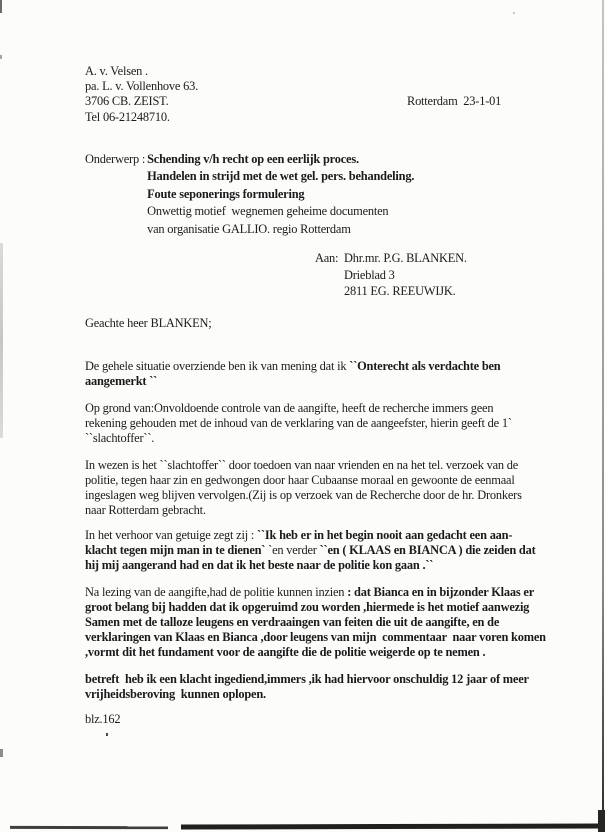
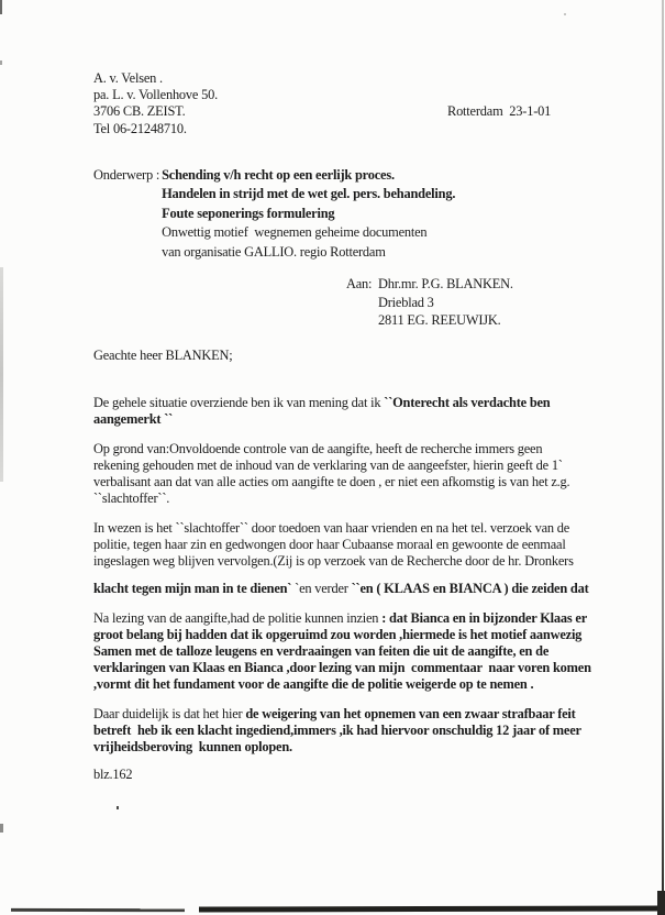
  A. v. Velsen .
- pa. L. v. Vollenhove 63.
+ pa. L. v. Vollenhove 50.
  3706 CB. ZEIST.
  Tel 06-21248710.
  Rotterdam 23-1-01
  Onderwerp :
  Schending v/h recht op een eerlijk proces.
  Handelen in strijd met de wet gel. pers. behandeling.
  Foute seponerings formulering
  Onwettig motief wegnemen geheime documenten
  van organisatie GALLIO. regio Rotterdam
  Aan:
  Dhr.mr. P.G. BLANKEN.
  Drieblad 3
  2811 EG. REEUWIJK.
  Geachte heer BLANKEN;
  De gehele situatie overziende ben ik van mening dat ik ``Onterecht als verdachte ben
  aangemerkt ``
  Op grond van:Onvoldoende controle van de aangifte, heeft de recherche immers geen
  rekening gehouden met de inhoud van de verklaring van de aangeefster, hierin geeft de 1`
+ verbalisant aan dat van alle acties om aangifte te doen , er niet een afkomstig is van het z.g.
  ``slachtoffer``.
- In wezen is het ``slachtoffer`` door toedoen van naar vrienden en na het tel. verzoek van de
+ In wezen is het ``slachtoffer`` door toedoen van haar vrienden en na het tel. verzoek van de
  politie, tegen haar zin en gedwongen door haar Cubaanse moraal en gewoonte de eenmaal
  ingeslagen weg blijven vervolgen.(Zij is op verzoek van de Recherche door de hr. Dronkers
- naar Rotterdam gebracht.
- In het verhoor van getuige zegt zij : ``Ik heb er in het begin nooit aan gedacht een aan-
  klacht tegen mijn man in te dienen` `en verder ``en ( KLAAS en BIANCA ) die zeiden dat
- hij mij aangerand had en dat ik het beste naar de politie kon gaan .``
  Na lezing van de aangifte,had de politie kunnen inzien : dat Bianca en in bijzonder Klaas er
  groot belang bij hadden dat ik opgeruimd zou worden ,hiermede is het motief aanwezig
  Samen met de talloze leugens en verdraaingen van feiten die uit de aangifte, en de
- verklaringen van Klaas en Bianca ,door leugens van mijn commentaar naar voren komen
+ verklaringen van Klaas en Bianca ,door lezing van mijn commentaar naar voren komen
  ,vormt dit het fundament voor de aangifte die de politie weigerde op te nemen .
+ Daar duidelijk is dat het hier de weigering van het opnemen van een zwaar strafbaar feit
  betreft heb ik een klacht ingediend,immers ,ik had hiervoor onschuldig 12 jaar of meer
  vrijheidsberoving kunnen oplopen.
  blz.162
